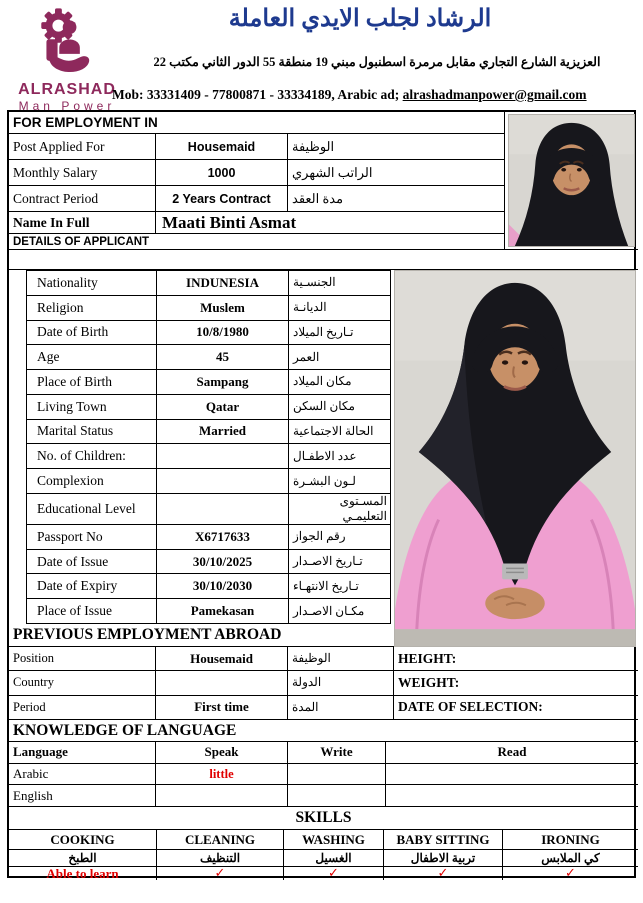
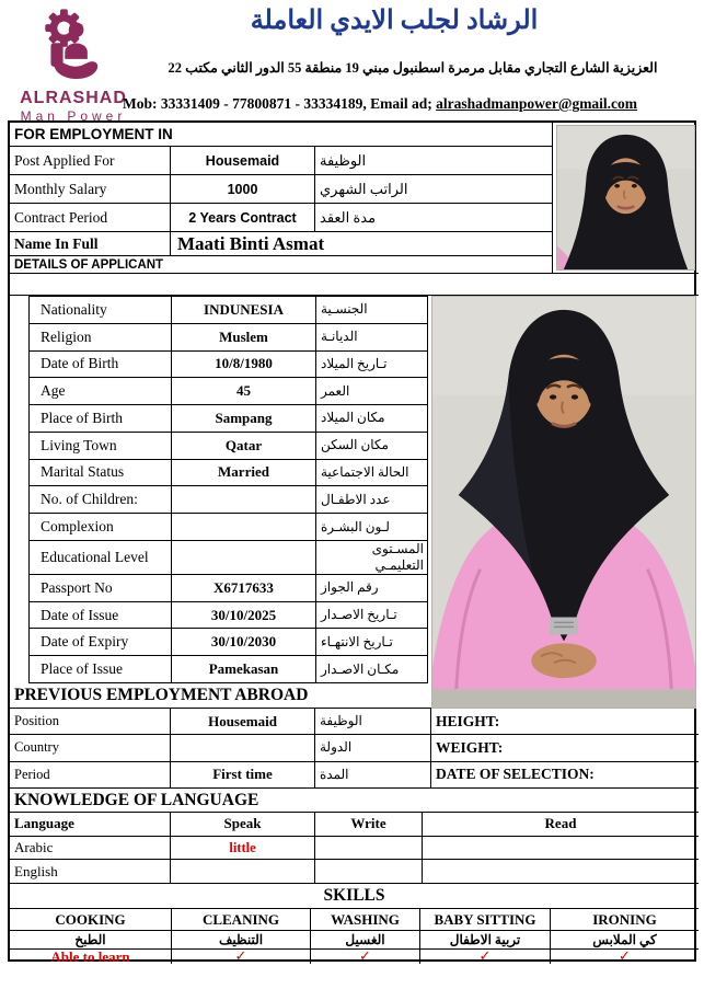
  ALRASHAD
  Man Power
  الرشاد لجلب الايدي العاملة
  العزيزية الشارع التجاري مقابل مرمرة اسطنبول مبني 19 منطقة 55 الدور الثاني مكتب 22
- Mob: 33331409 - 77800871 - 33334189, Arabic ad; alrashadmanpower@gmail.com
+ Mob: 33331409 - 77800871 - 33334189, Email ad; alrashadmanpower@gmail.com
  FOR EMPLOYMENT IN
  Post Applied For
  Housemaid
  الوظيفة
  Monthly Salary
  1000
  الراتب الشهري
  Contract Period
  2 Years Contract
  مدة العقد
  Name In Full
  Maati Binti Asmat
  DETAILS OF APPLICANT
  Nationality
  INDUNESIA
  الجنسـية
  Religion
  Muslem
  الديانـة
  Date of Birth
  10/8/1980
  تـاريخ الميلاد
  Age
  45
  العمر
  Place of Birth
  Sampang
  مكان الميلاد
  Living Town
  Qatar
  مكان السكن
  Marital Status
  Married
  الحالة الاجتماعية
  No. of Children:
  عدد الاطفـال
  Complexion
  لـون البشـرة
  Educational Level
  المسـتوى التعليمـي
  Passport No
  X6717633
  رقم الجواز
  Date of Issue
  30/10/2025
  تـاريخ الاصـدار
  Date of Expiry
  30/10/2030
  تـاريخ الانتهـاء
  Place of Issue
  Pamekasan
  مكـان الاصـدار
  PREVIOUS EMPLOYMENT ABROAD
  Position
  Housemaid
  الوظيفة
  HEIGHT:
  Country
  الدولة
  WEIGHT:
  Period
  First time
  المدة
  DATE OF SELECTION:
  KNOWLEDGE OF LANGUAGE
  Language
  Speak
  Write
  Read
  Arabic
  little
  English
  SKILLS
  COOKING
  CLEANING
  WASHING
  BABY SITTING
  IRONING
  الطبخ
  التنظيف
  الغسيل
  تربية الاطفال
  كي الملابس
  Able to learn
  ✓
  ✓
  ✓
  ✓
